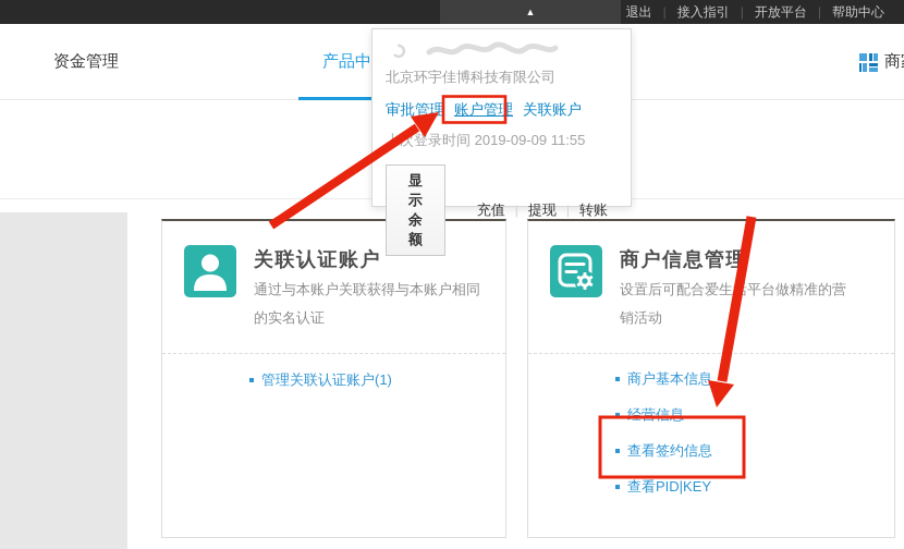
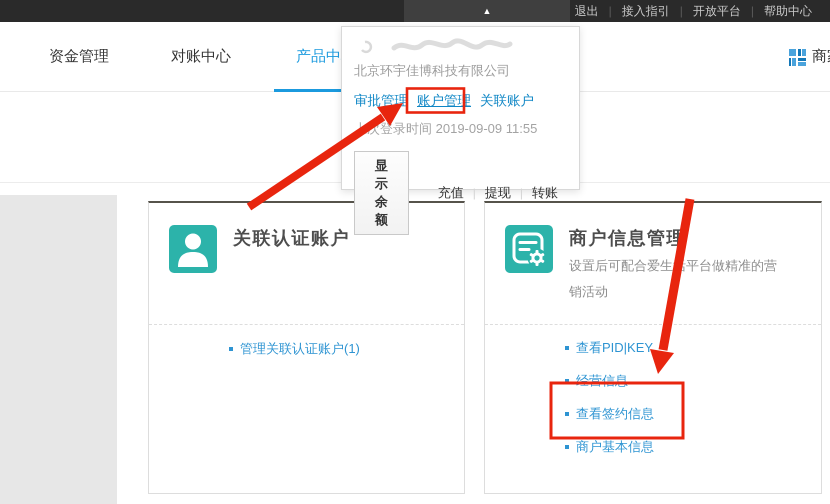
  ▲
  退出
  |
  接入指引
  |
  开放平台
  |
  帮助中心
  资金管理
+ 对账中心
  产品中
  关联认证账户
- 通过与本账户关联获得与本账户相同的实名认证
  管理关联认证账户(1)
  商户信息管理
  设置后可配合爱生平台做精准的营销活动
- 商户基本信息
+ 查看PID|KEY
  经营信息
  查看签约信息
- 查看PID|KEY
+ 商户基本信息
  北京环宇佳博科技有限公司
  审批管理
  账户管
  关联账户
  次登录时间 2019-09-09 11:55
  显示余额
  充值
  |
  提现
  |
  转账
